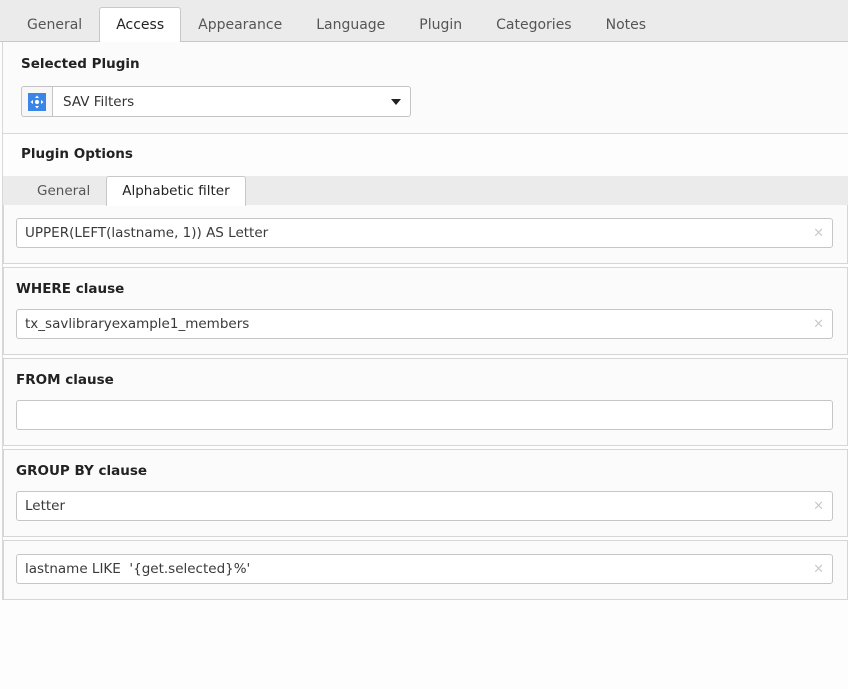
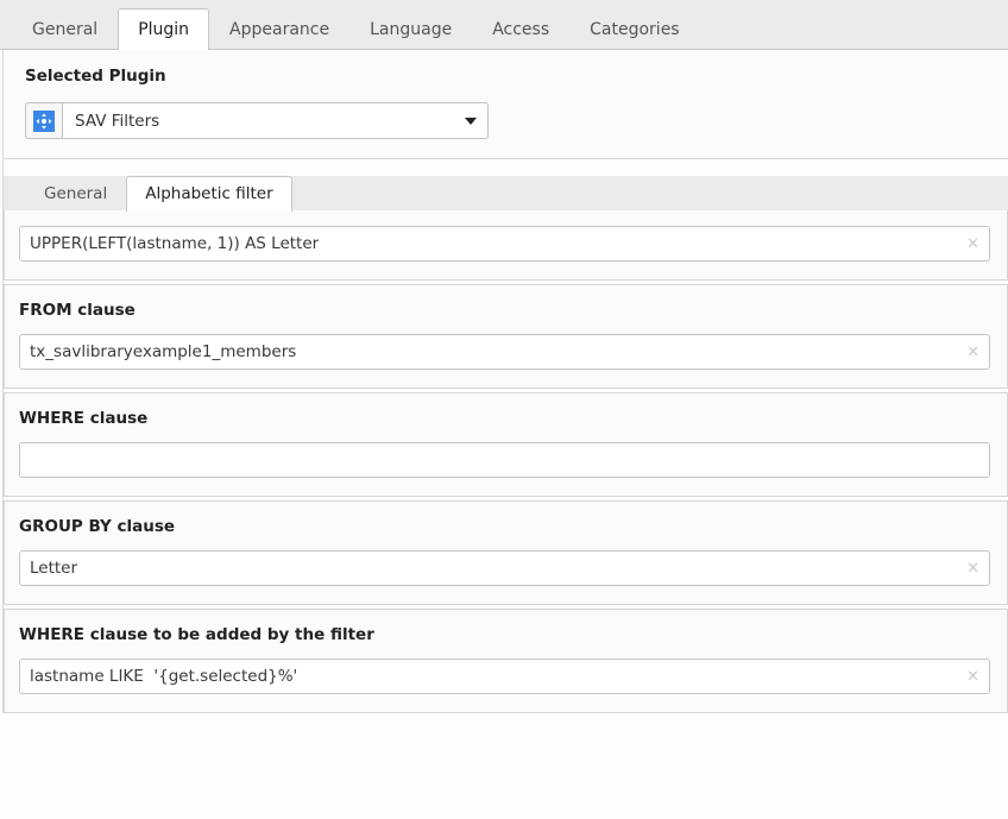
  General
- Access
+ Plugin
  Appearance
  Language
- Plugin
+ Access
  Categories
- Notes
  Selected Plugin
  SAV Filters
- Plugin Options
  General
  Alphabetic filter
  UPPER(LEFT(lastname, 1)) AS Letter
  ×
- WHERE clause
+ FROM clause
  tx_savlibraryexample1_members
  ×
- FROM clause
+ WHERE clause
  GROUP BY clause
  Letter
  ×
+ WHERE clause to be added by the filter
  lastname LIKE '{get.selected}%'
  ×
